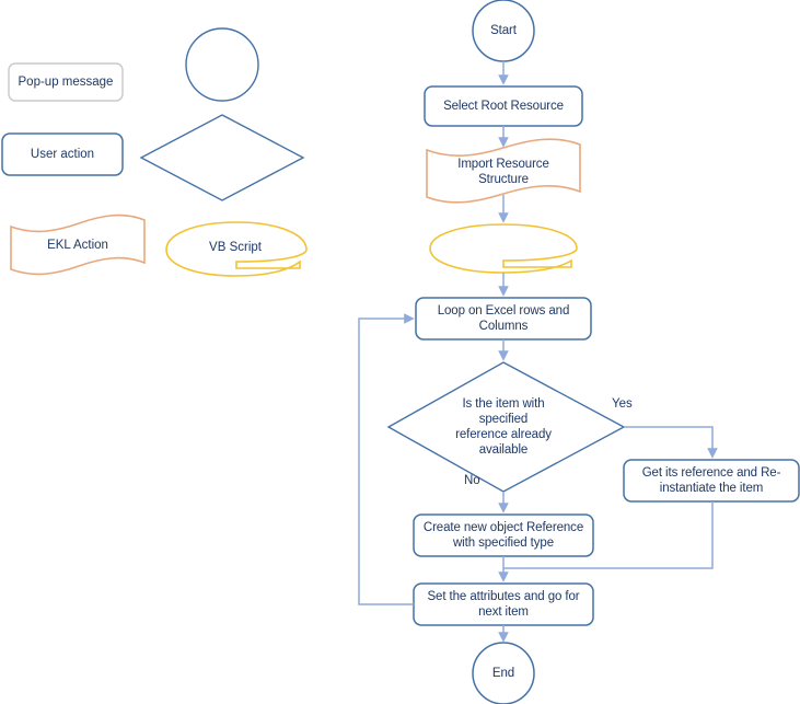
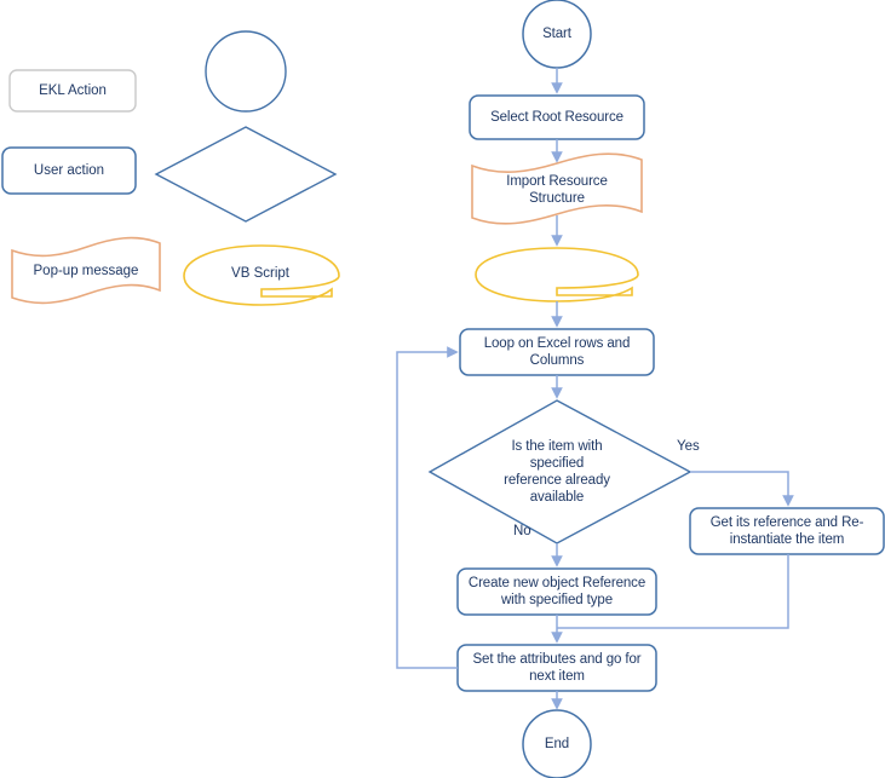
- Pop-up message
+ EKL Action
  User action
- EKL Action
+ Pop-up message
  VB Script
  Start
  Select Root Resource
  Import Resource
  Structure
  Loop on Excel rows and
  Columns
  Is the item with
  specified
  reference already
  available
  Get its reference and Re-
  instantiate the item
  Create new object Reference
  with specified type
  Set the attributes and go for
  next item
  End
  Yes
  No
